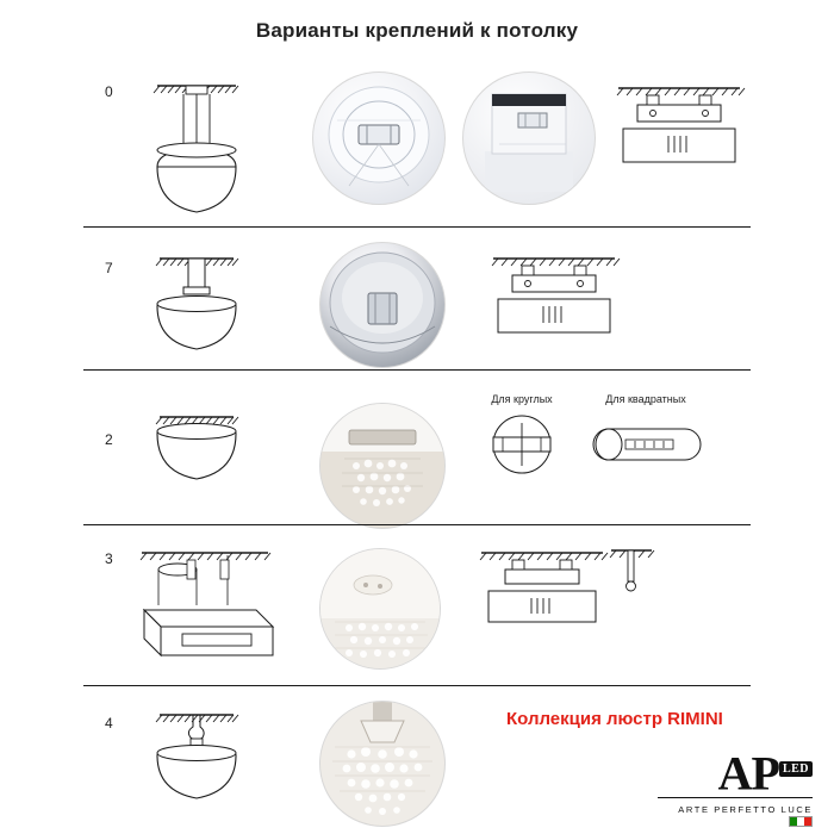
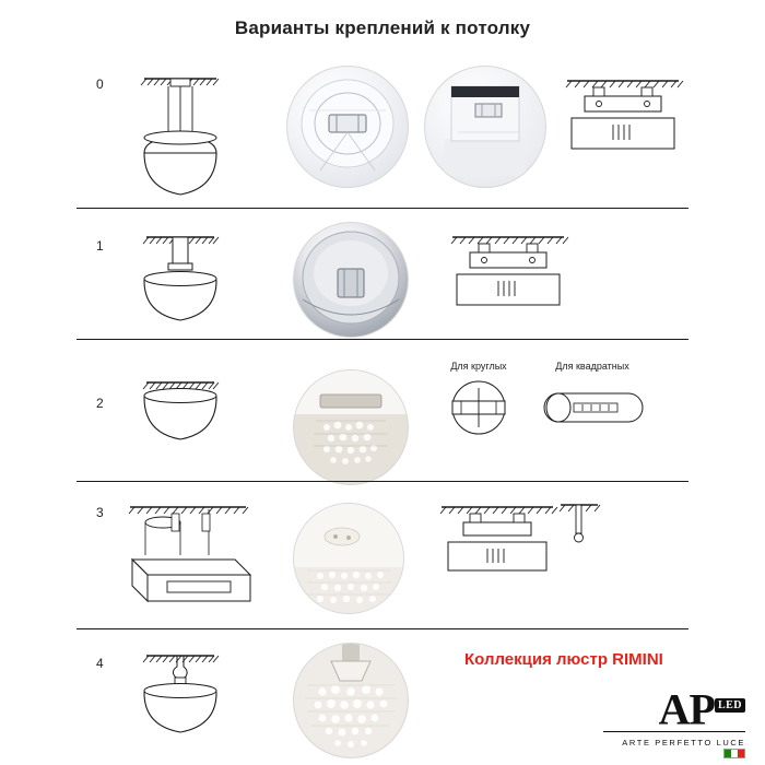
  Варианты креплений к потолку
  0
- 7
+ 1
  2
  Для круглых
  Для квадратных
  3
  4
  Коллекция люстр RIMINI
  AP LED
  ARTE PERFETTO LUCE
